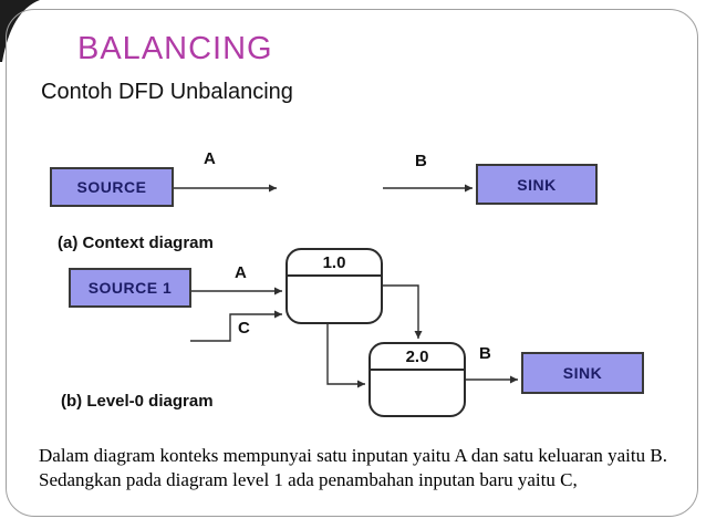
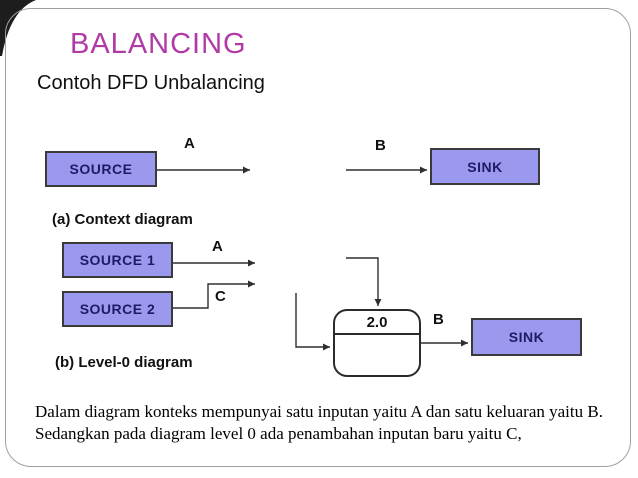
  BALANCING
  Contoh DFD Unbalancing
  SOURCE
  A
  B
  SINK
  (a) Context diagram
  SOURCE 1
+ SOURCE 2
  A
  C
- 1.0
  2.0
  B
  SINK
  (b) Level-0 diagram
  Dalam diagram konteks mempunyai satu inputan yaitu A dan satu keluaran yaitu B.
- Sedangkan pada diagram level 1 ada penambahan inputan baru yaitu C,
+ Sedangkan pada diagram level 0 ada penambahan inputan baru yaitu C,
